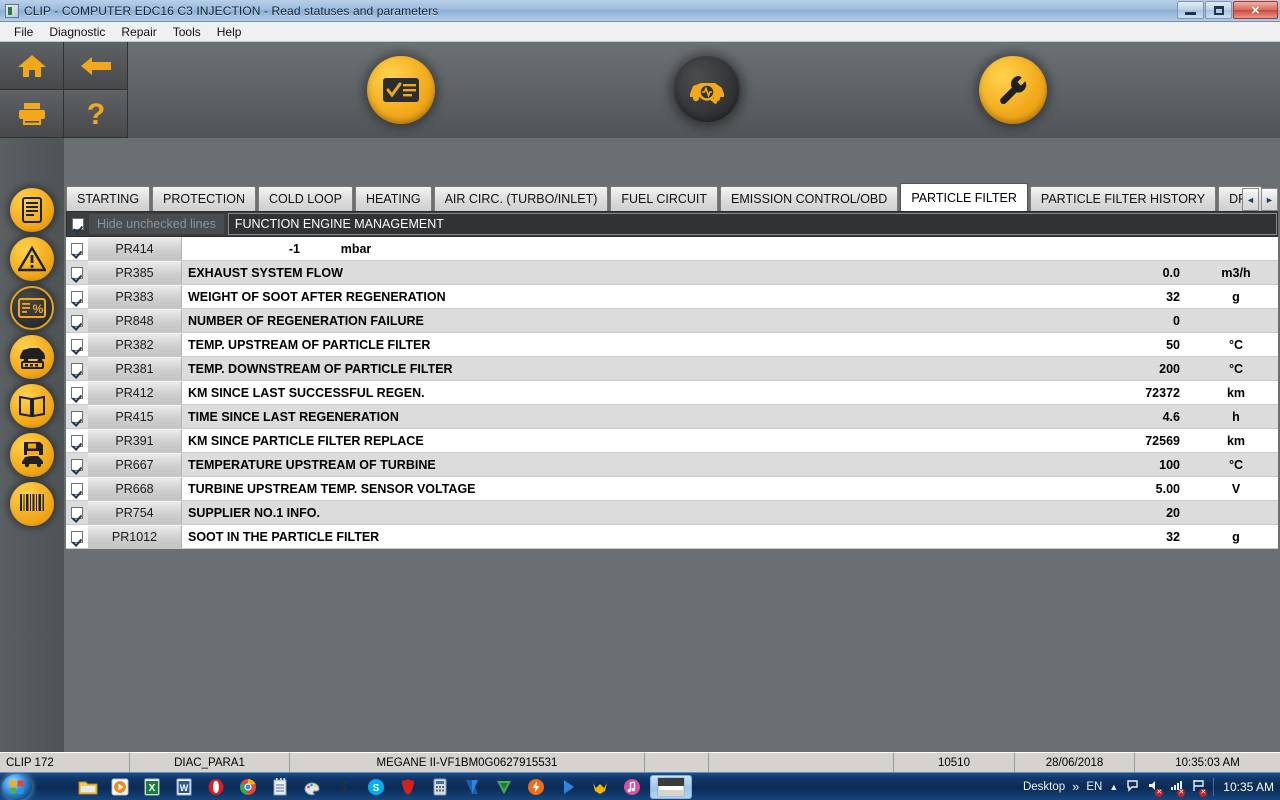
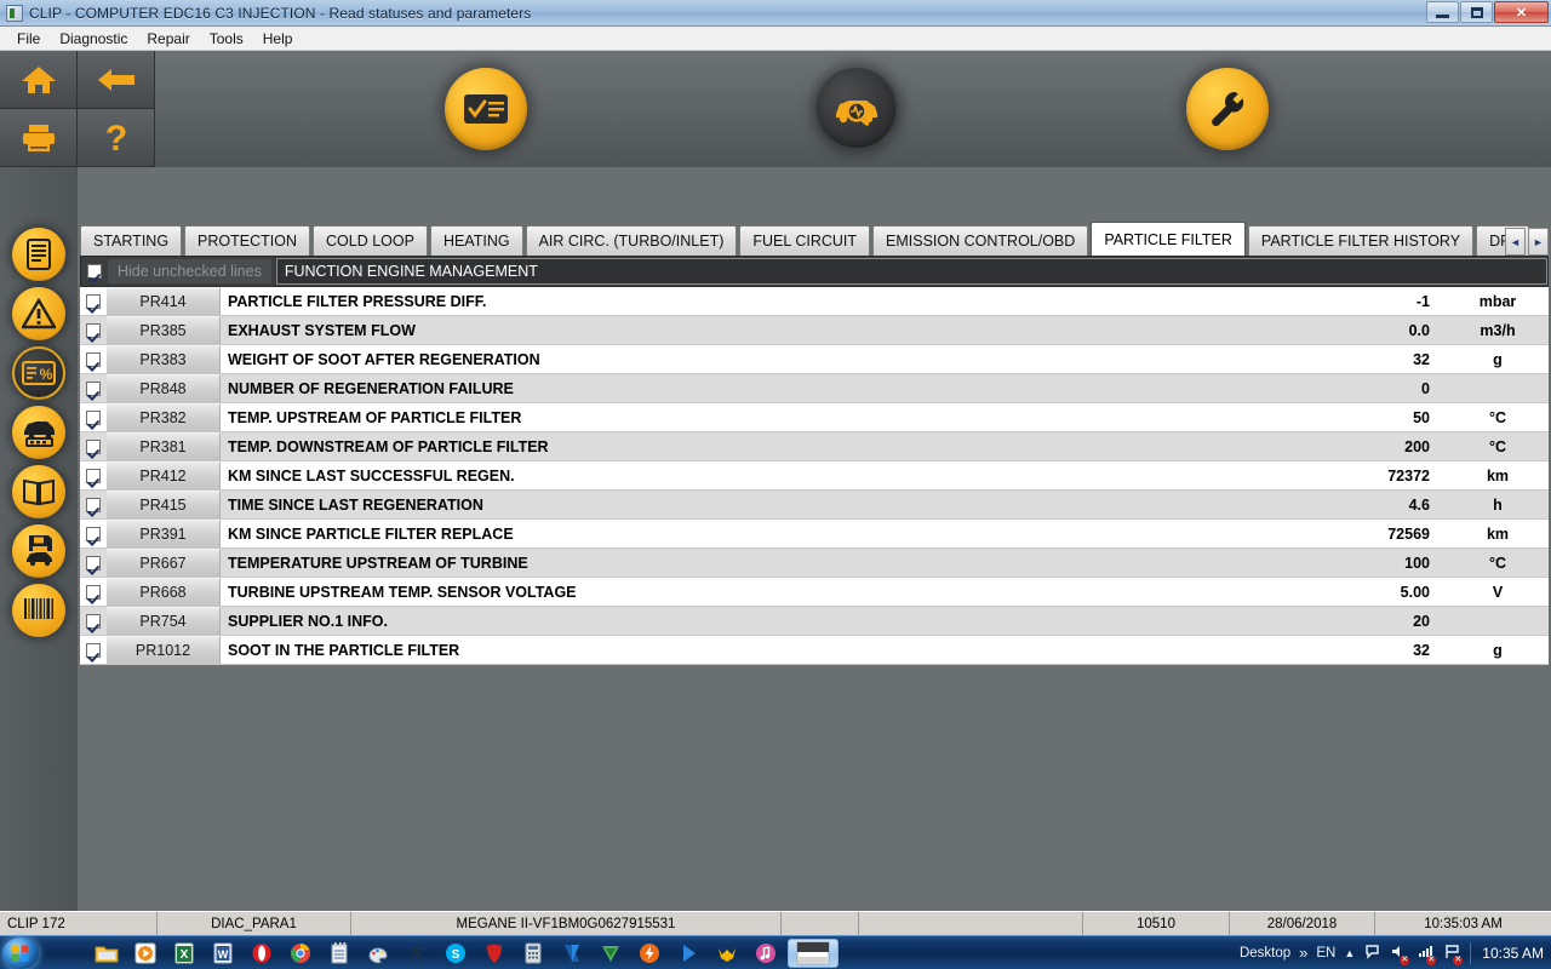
  CLIP - COMPUTER EDC16 C3 INJECTION - Read statuses and parameters
  ✕
  File
  Diagnostic
  Repair
  Tools
  Help
  ?
  %
  STARTING
  PROTECTION
  COLD LOOP
  HEATING
  AIR CIRC. (TURBO/INLET)
  FUEL CIRCUIT
  EMISSION CONTROL/OBD
  PARTICLE FILTER
  PARTICLE FILTER HISTORY
  ◄
  ►
  Hide unchecked lines
  FUNCTION ENGINE MANAGEMENT
  PR414
+ PARTICLE FILTER PRESSURE DIFF.
  -1
  mbar
  PR385
  EXHAUST SYSTEM FLOW
  0.0
  m3/h
  PR383
  WEIGHT OF SOOT AFTER REGENERATION
  32
  g
  PR848
  NUMBER OF REGENERATION FAILURE
  0
  PR382
  TEMP. UPSTREAM OF PARTICLE FILTER
  50
  °C
  PR381
  TEMP. DOWNSTREAM OF PARTICLE FILTER
  200
  °C
  PR412
  KM SINCE LAST SUCCESSFUL REGEN.
  72372
  km
  PR415
  TIME SINCE LAST REGENERATION
  4.6
  h
  PR391
  KM SINCE PARTICLE FILTER REPLACE
  72569
  km
  PR667
  TEMPERATURE UPSTREAM OF TURBINE
  100
  °C
  PR668
  TURBINE UPSTREAM TEMP. SENSOR VOLTAGE
  5.00
  V
  PR754
  SUPPLIER NO.1 INFO.
  20
  PR1012
  SOOT IN THE PARTICLE FILTER
  32
  g
  CLIP 172
  DIAC_PARA1
  MEGANE II-VF1BM0G0627915531
  10510
  28/06/2018
  10:35:03 AM
  X
  W
  5
  S
  Desktop
  »
  EN
  ▲
  10:35 AM
